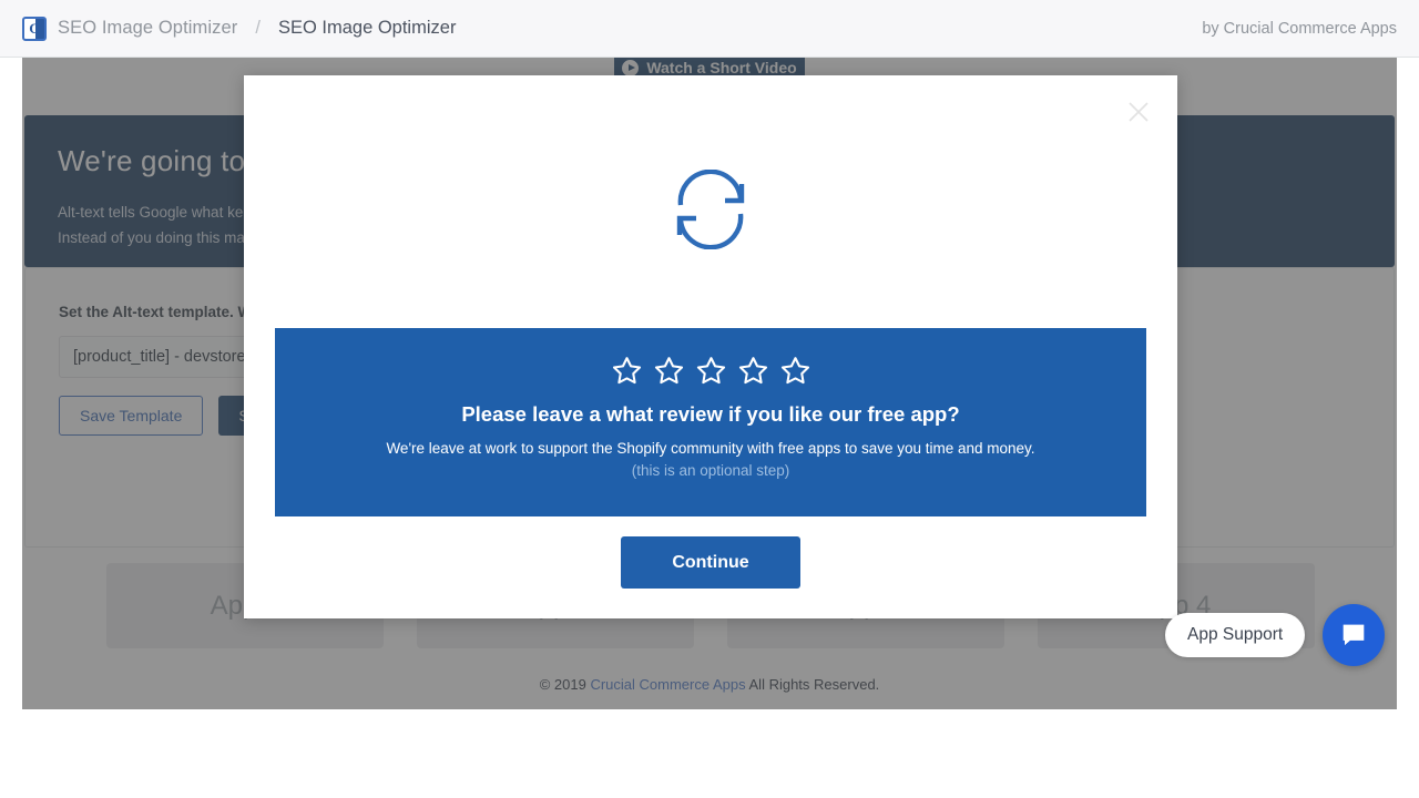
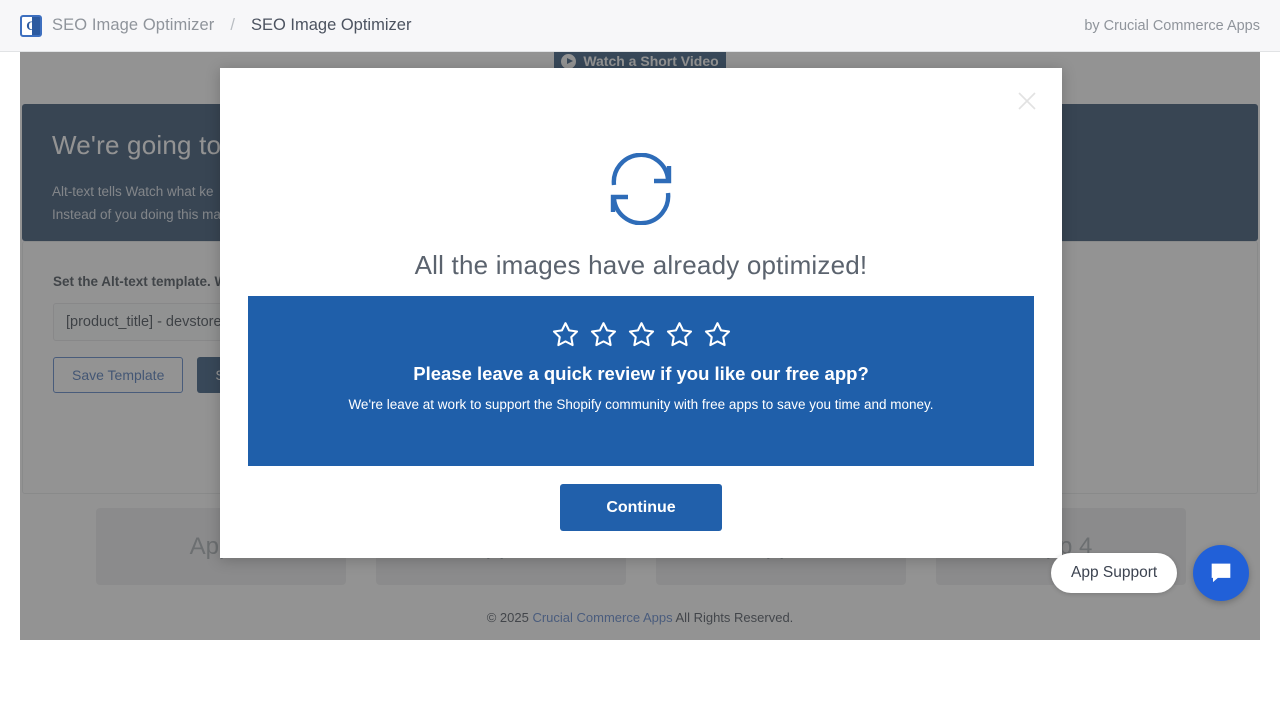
  C
  SEO Image Optimizer
  /
  SEO Image Optimizer
  by Crucial Commerce Apps
  Watch a Short Video
  We're going to
- Alt-text tells Google what ke
+ Alt-text tells Watch what ke
  Instead of you doing this ma
  Set the Alt-text template.
  [product_title] - devstore
  Save Template
- © 2019 Crucial Commerce Apps All Rights Reserved.
+ © 2025 Crucial Commerce Apps All Rights Reserved.
+ All the images have already optimized!
- Please leave a what review if you like our free app?
+ Please leave a quick review if you like our free app?
  We're leave at work to support the Shopify community with free apps to save you time and money.
- (this is an optional step)
  Continue
  App Support
